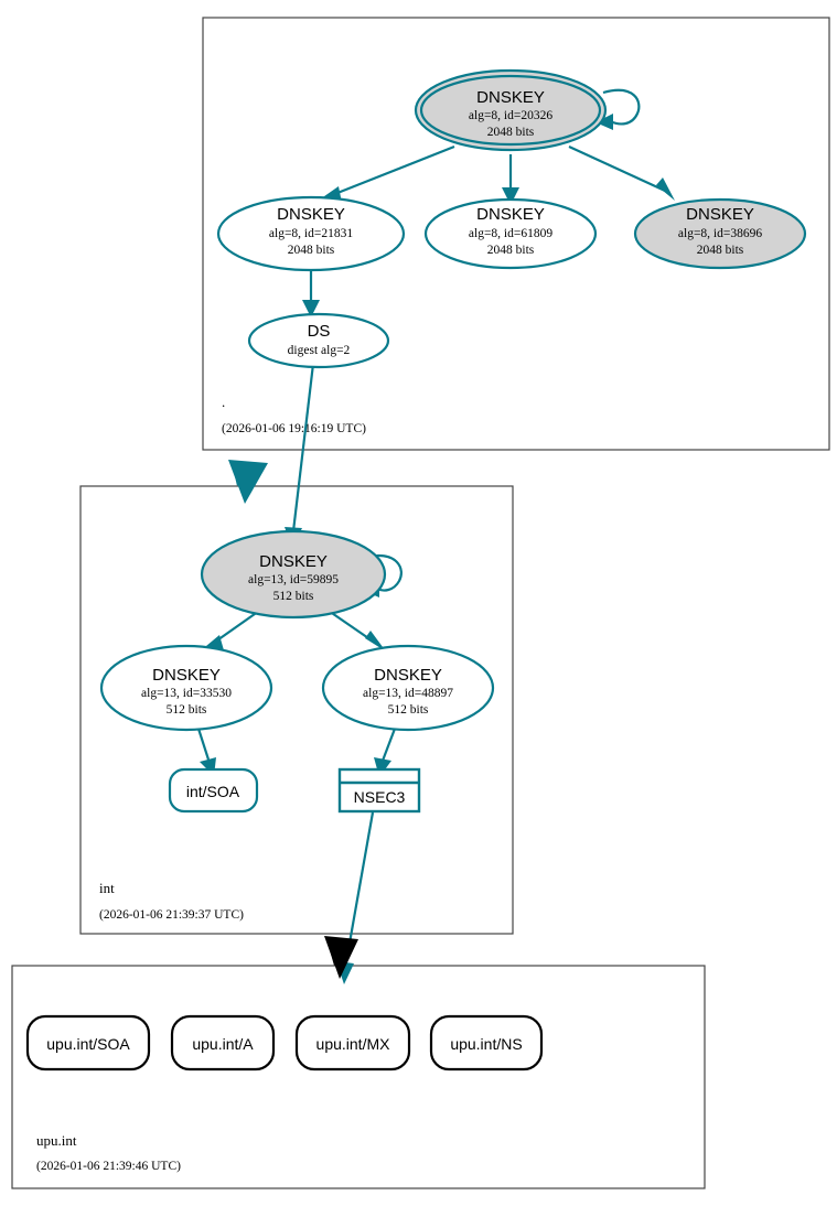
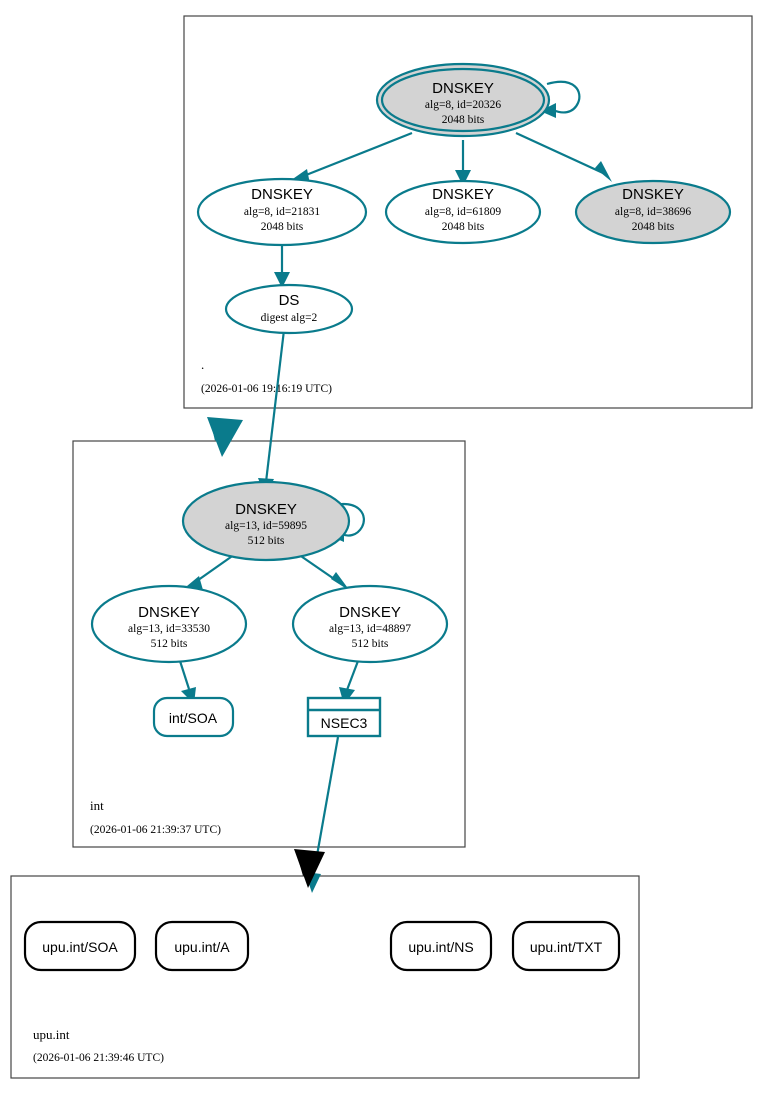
  .
  (2026-01-06 19:16:19 UTC)
  int
  (2026-01-06 21:39:37 UTC)
  upu.int
  (2026-01-06 21:39:46 UTC)
  DNSKEY
  alg=8, id=20326
  2048 bits
  DNSKEY
  alg=8, id=21831
  2048 bits
  DNSKEY
  alg=8, id=61809
  2048 bits
  DNSKEY
  alg=8, id=38696
  2048 bits
  DS
  digest alg=2
  DNSKEY
  alg=13, id=59895
  512 bits
  DNSKEY
  alg=13, id=33530
  512 bits
  DNSKEY
  alg=13, id=48897
  512 bits
  int/SOA
  NSEC3
  upu.int/SOA
  upu.int/A
- upu.int/MX
  upu.int/NS
+ upu.int/TXT
